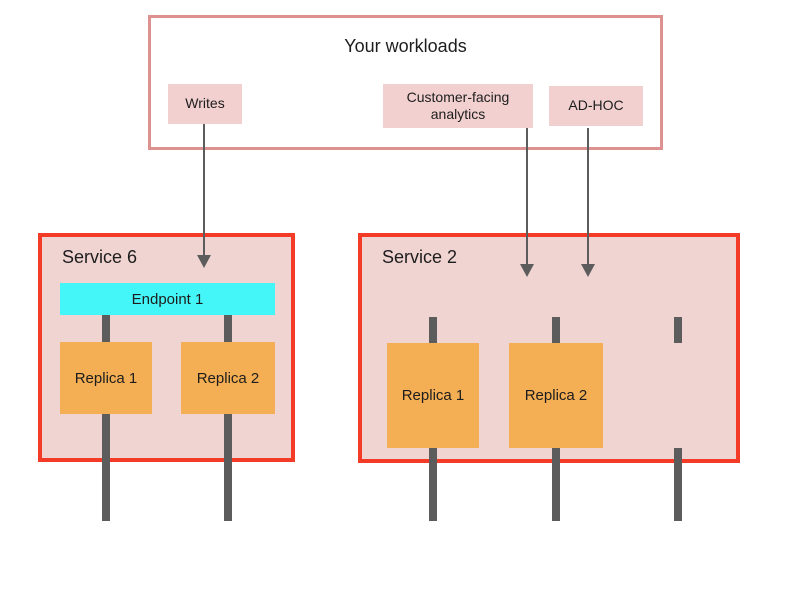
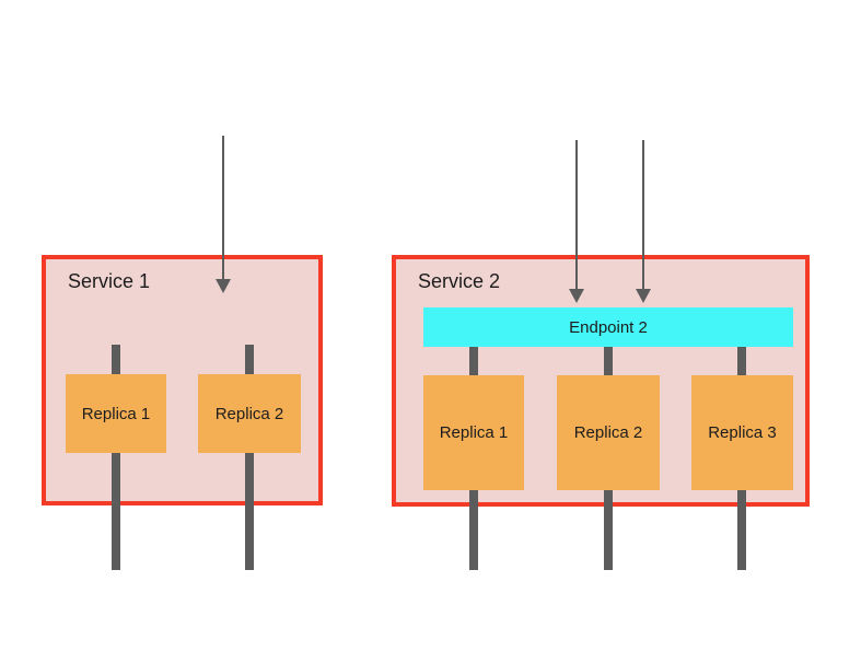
- Your workloads
- Writes
- Customer-facing analytics
- AD-HOC
- Service 6
+ Service 1
- Endpoint 1
  Replica 1
  Replica 2
  Service 2
+ Endpoint 2
  Replica 1
  Replica 2
+ Replica 3
